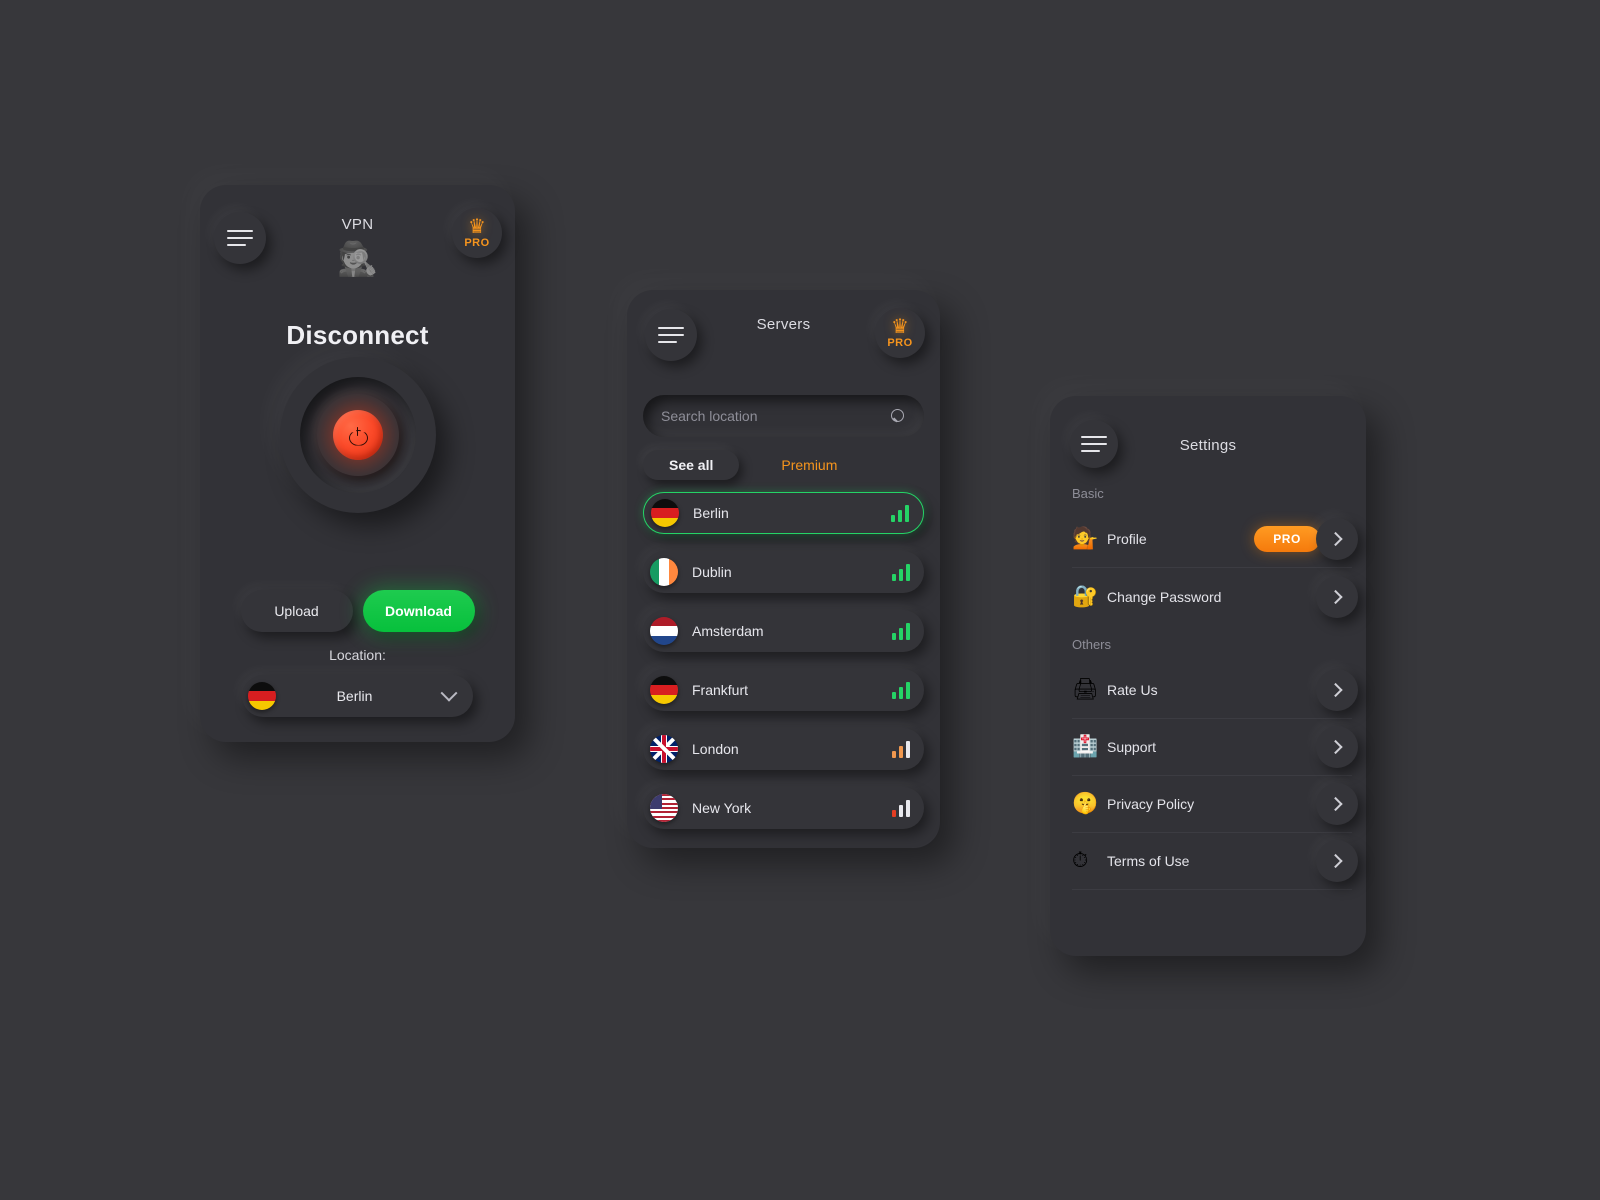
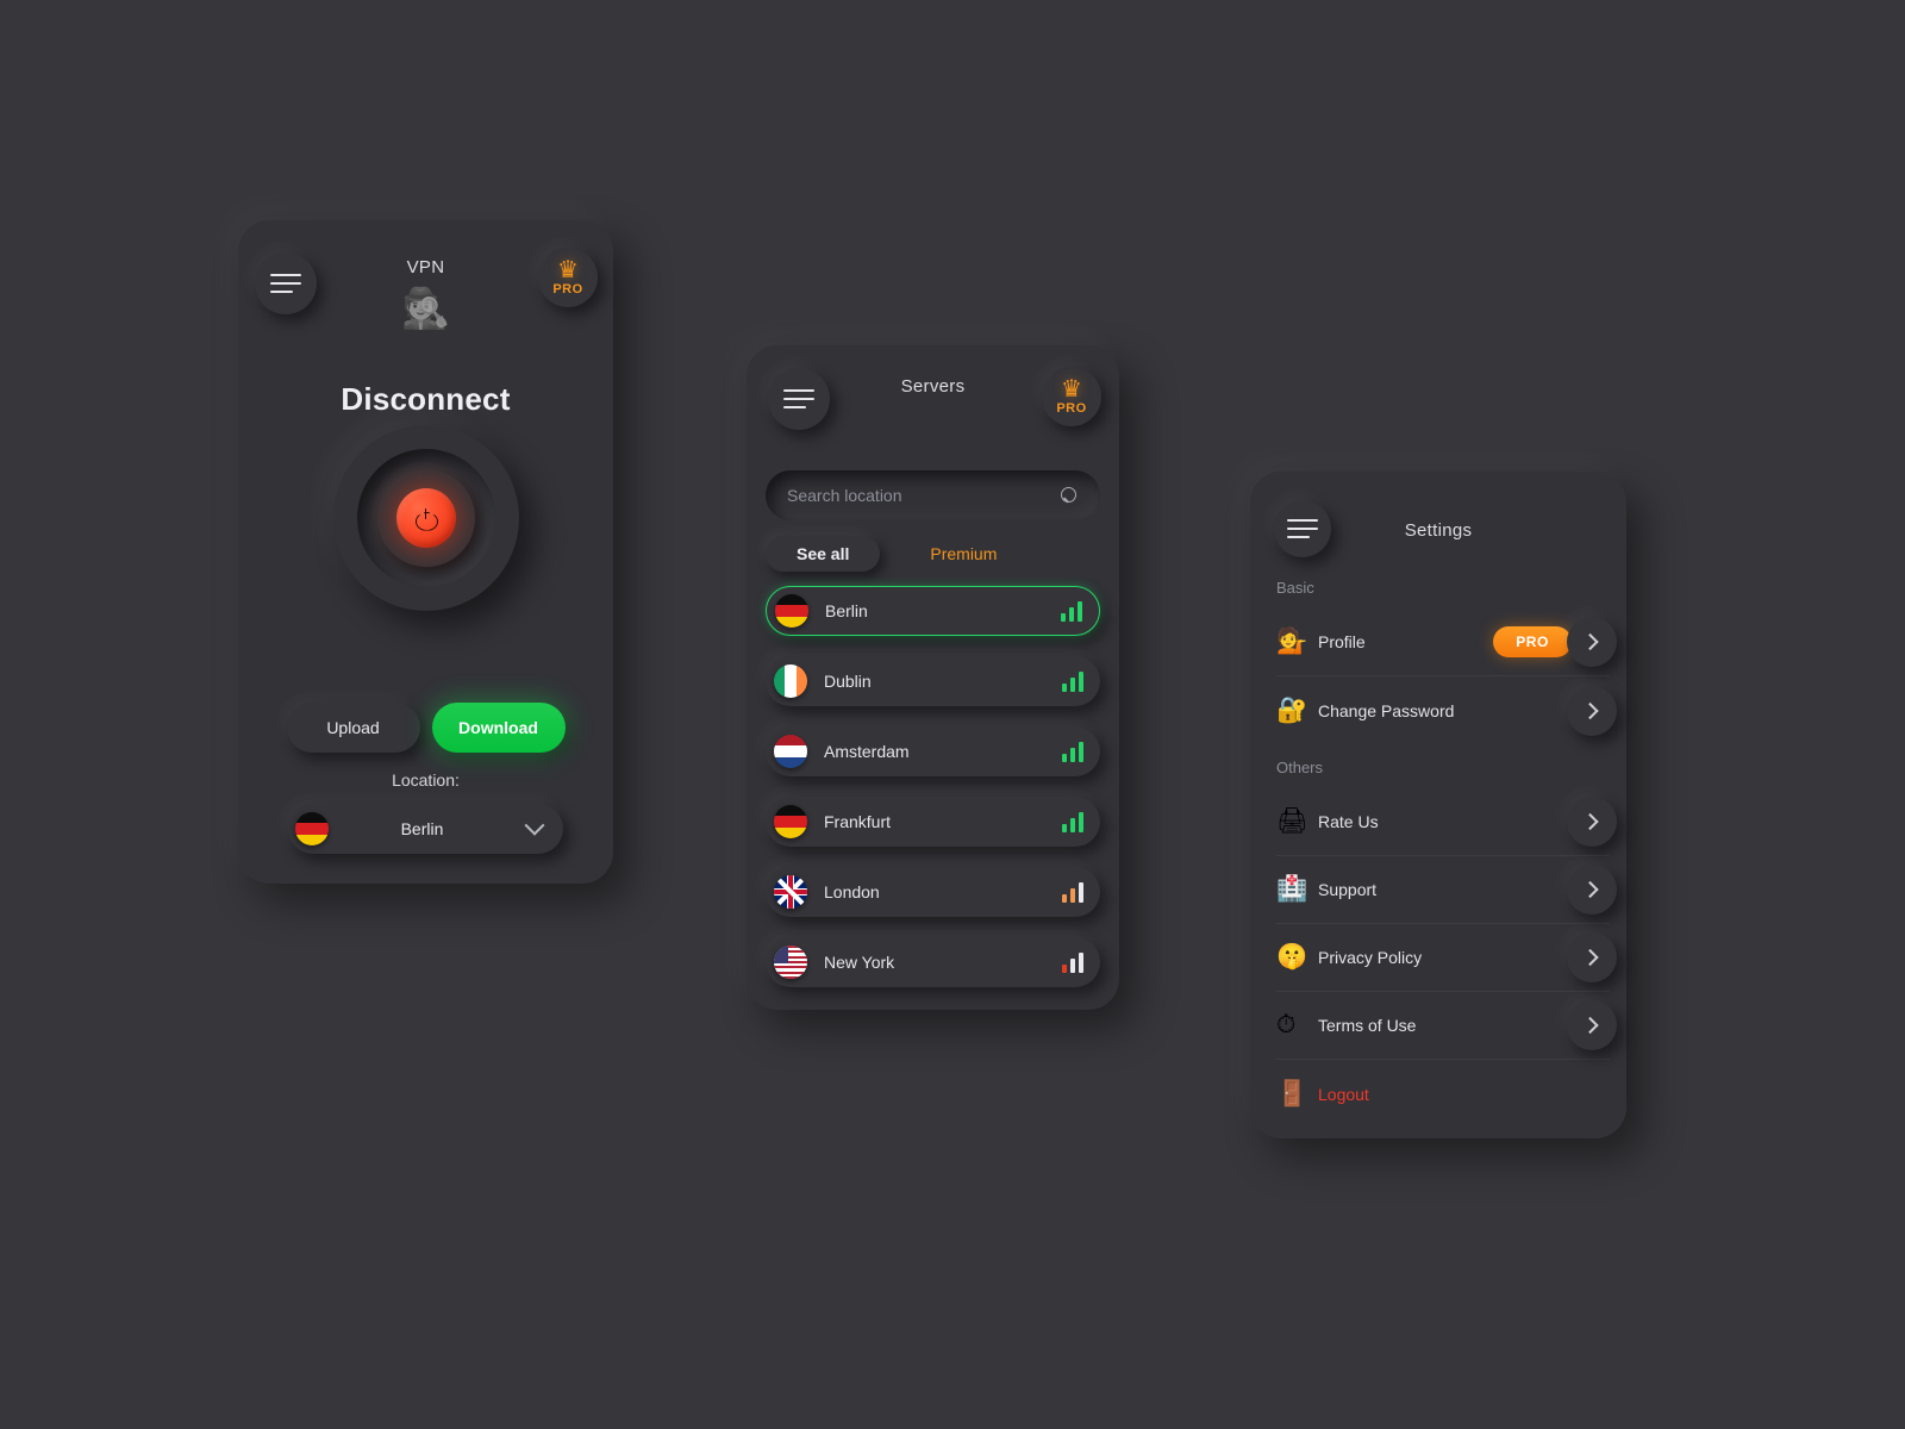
  VPN
  ♛
  PRO
  🕵
  Disconnect
  Upload
  Download
  Location:
  Berlin
  Servers
  ♛
  PRO
  Search location
  See all
  Premium
  Berlin
  Dublin
  Amsterdam
  Frankfurt
  London
  New York
  Settings
  Basic
  💁
  Profile
  PRO
  🔐
  Change Password
  Others
  🖨
  Rate Us
  🏥
  Support
  🤫
  Privacy Policy
  ⏱
  Terms of Use
+ 🚪
+ Logout
